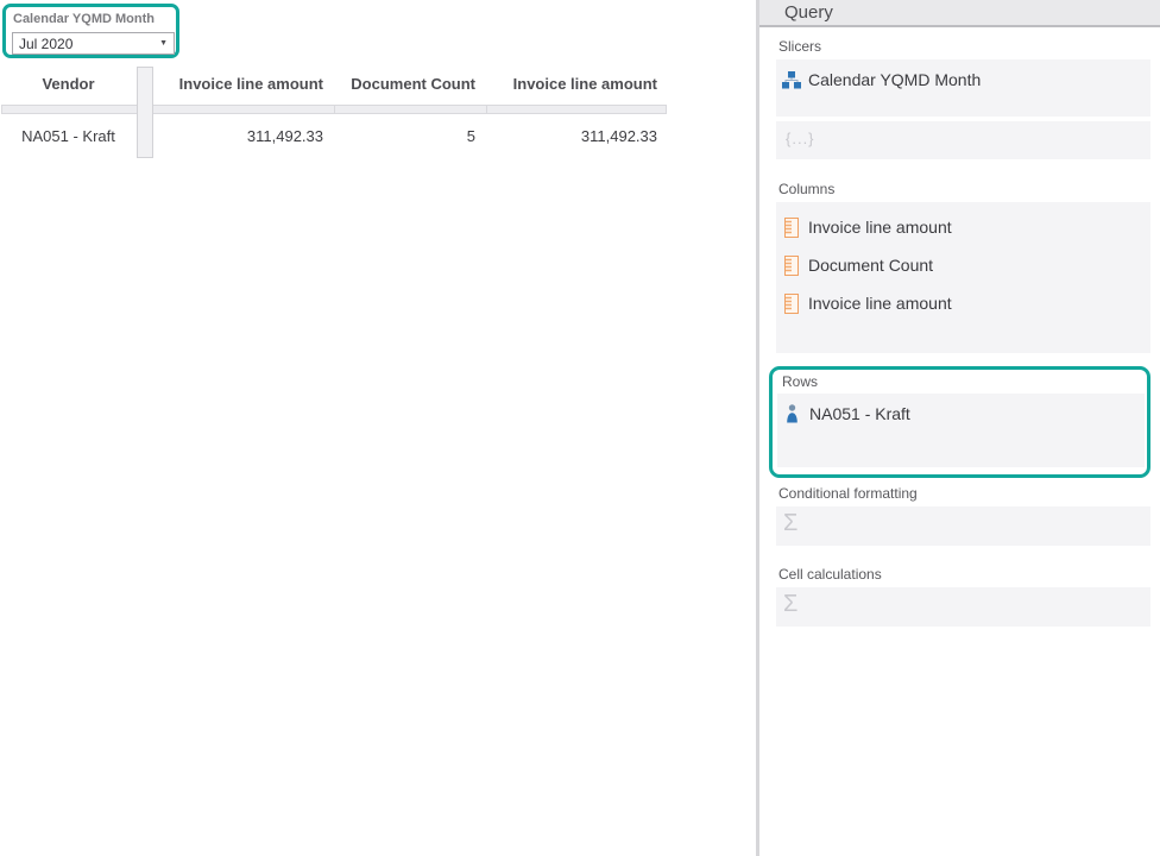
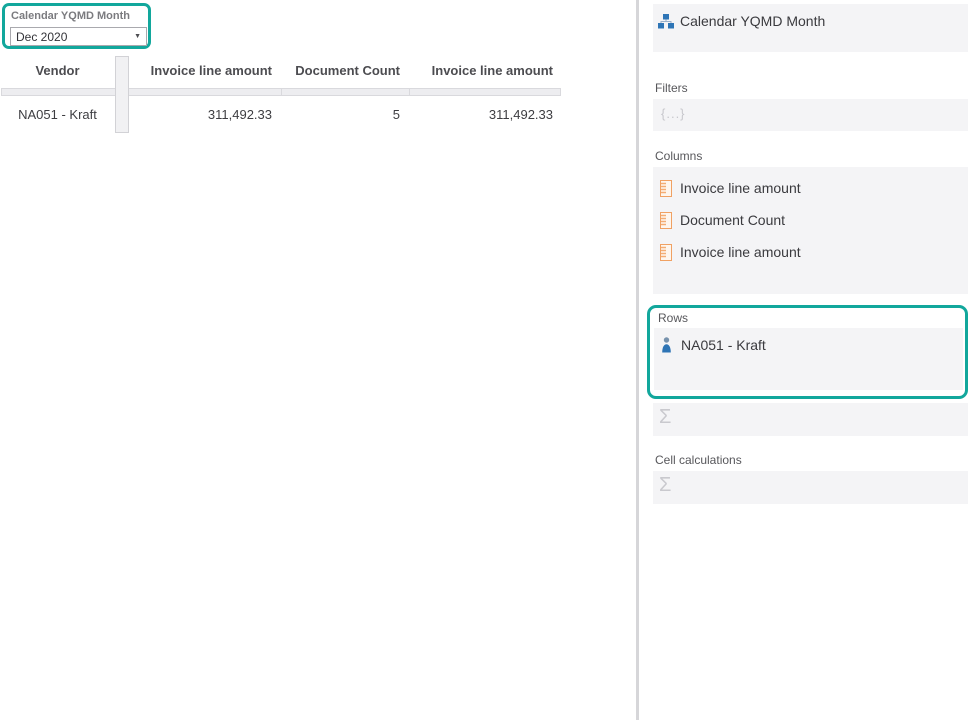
  Calendar YQMD Month
- Jul 2020
+ Dec 2020
  Vendor
  Invoice line amount
  Document Count
  Invoice line amount
  NA051 - Kraft
  311,492.33
  5
  311,492.33
- Query
- Slicers
  Calendar YQMD Month
+ Filters
  {...}
  Columns
  Invoice line amount
  Document Count
  Invoice line amount
  Rows
  NA051 - Kraft
- Conditional formatting
  Σ
  Cell calculations
  Σ
